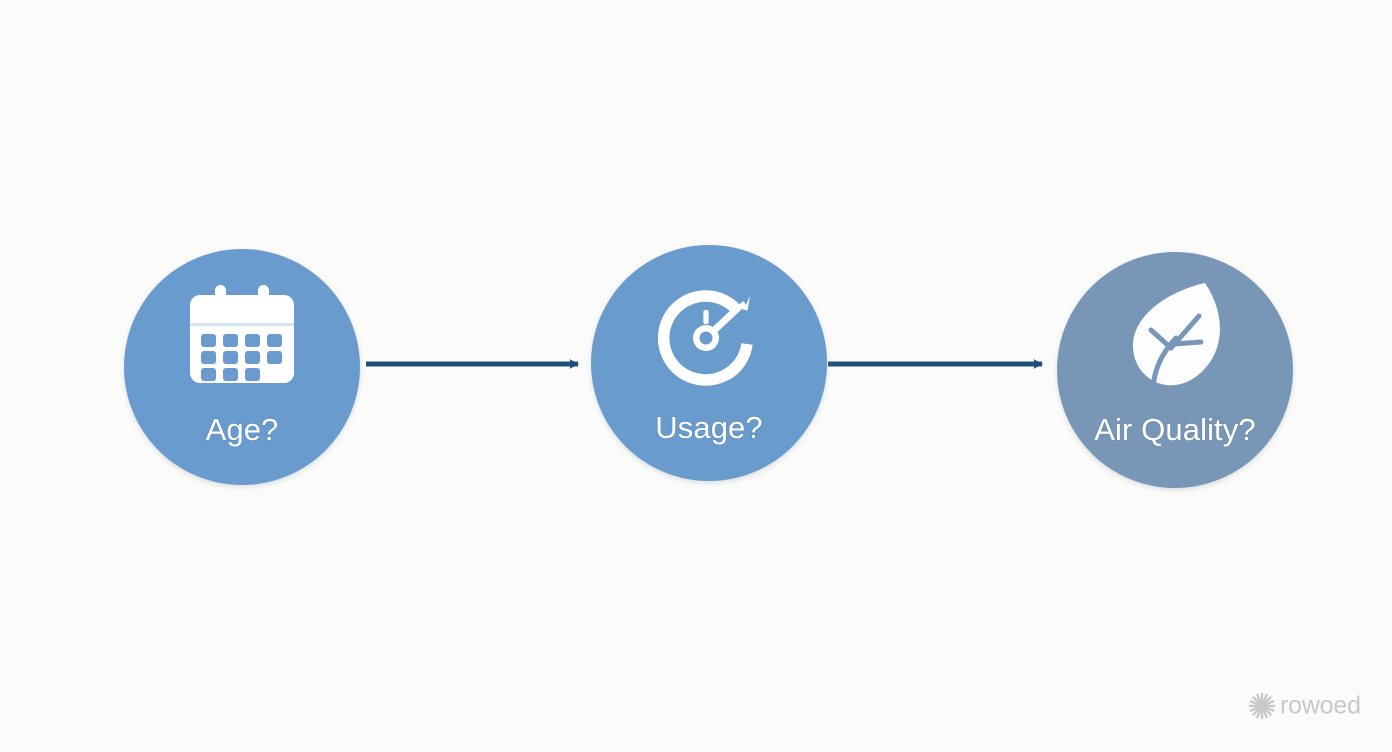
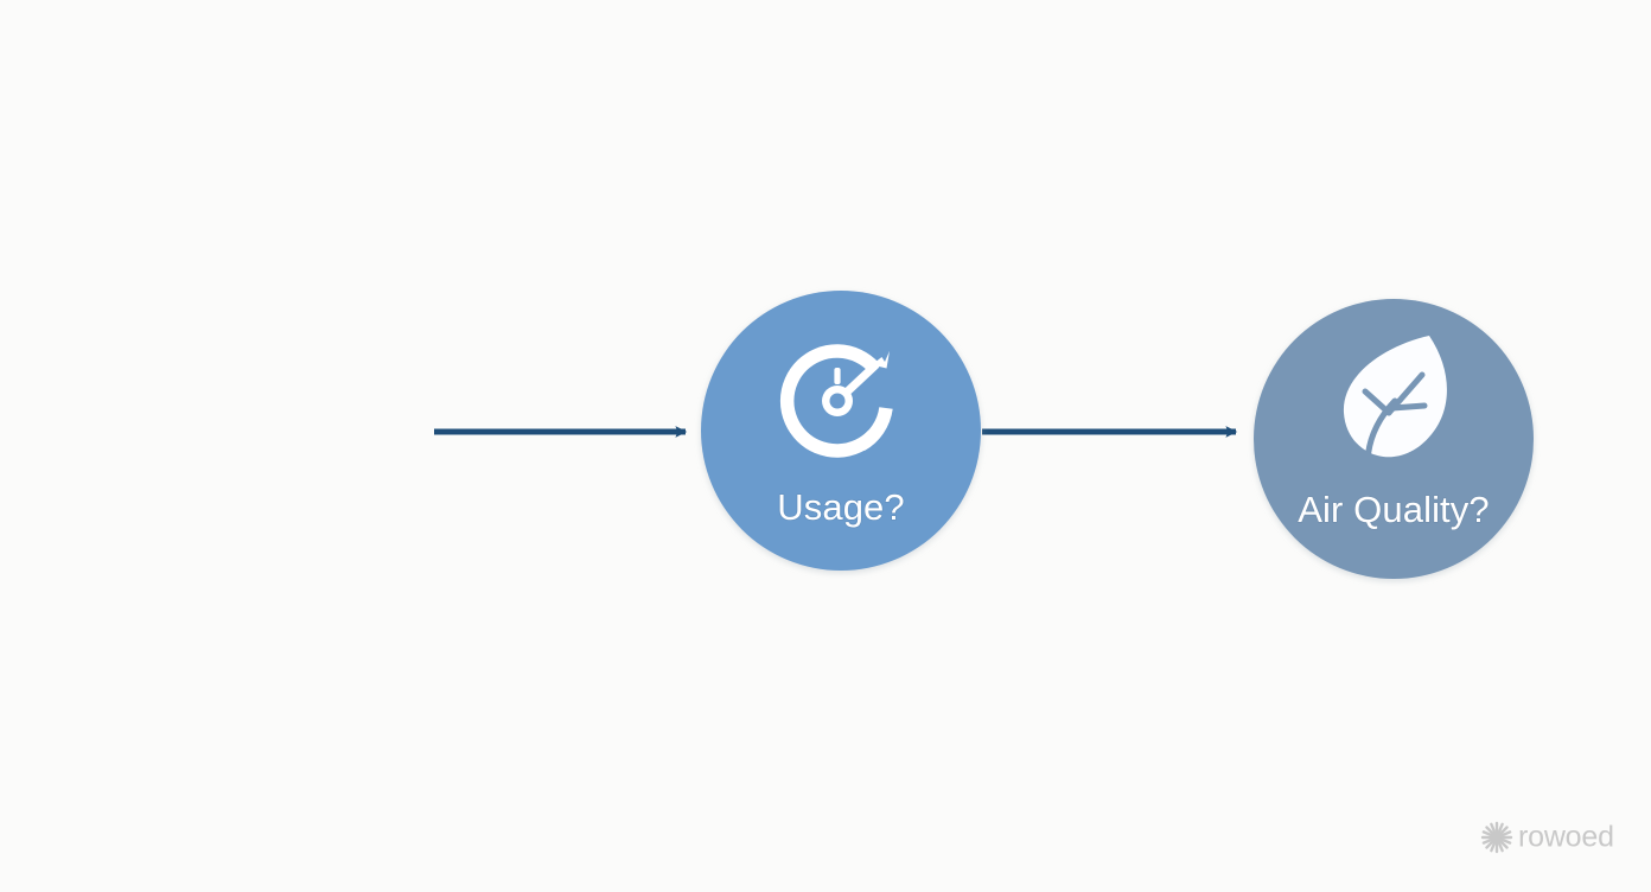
- Age?
  Usage?
  Air Quality?
  rowoed
